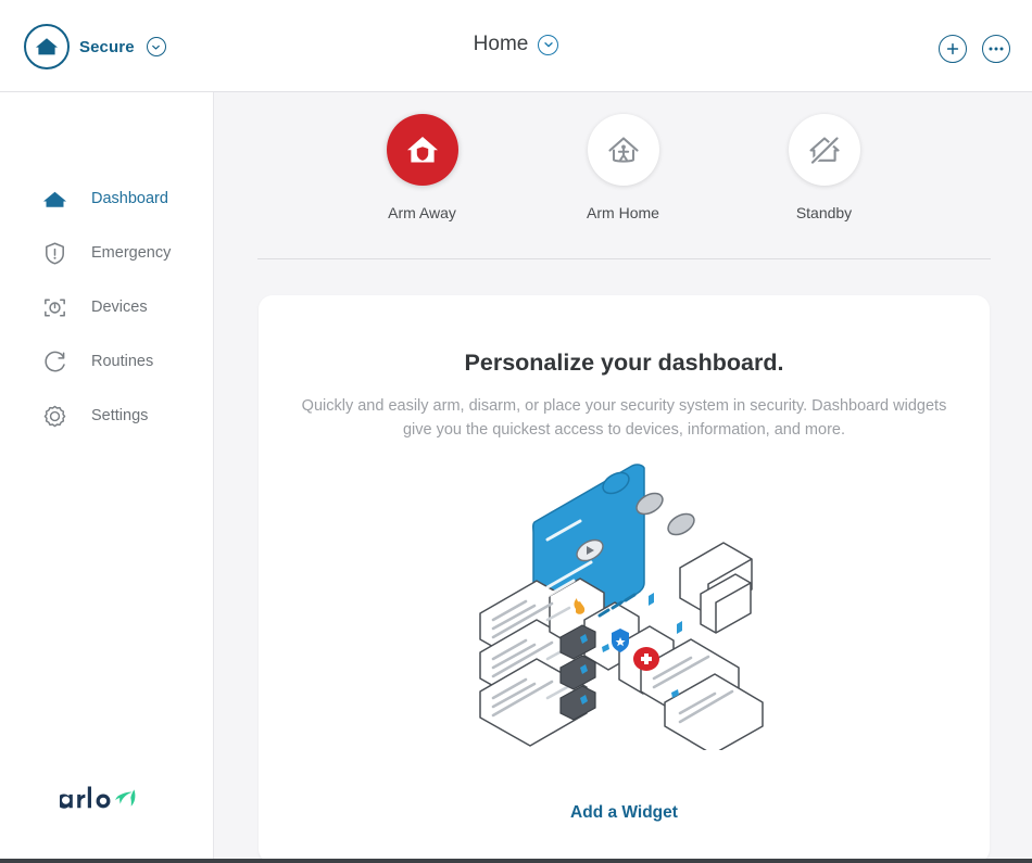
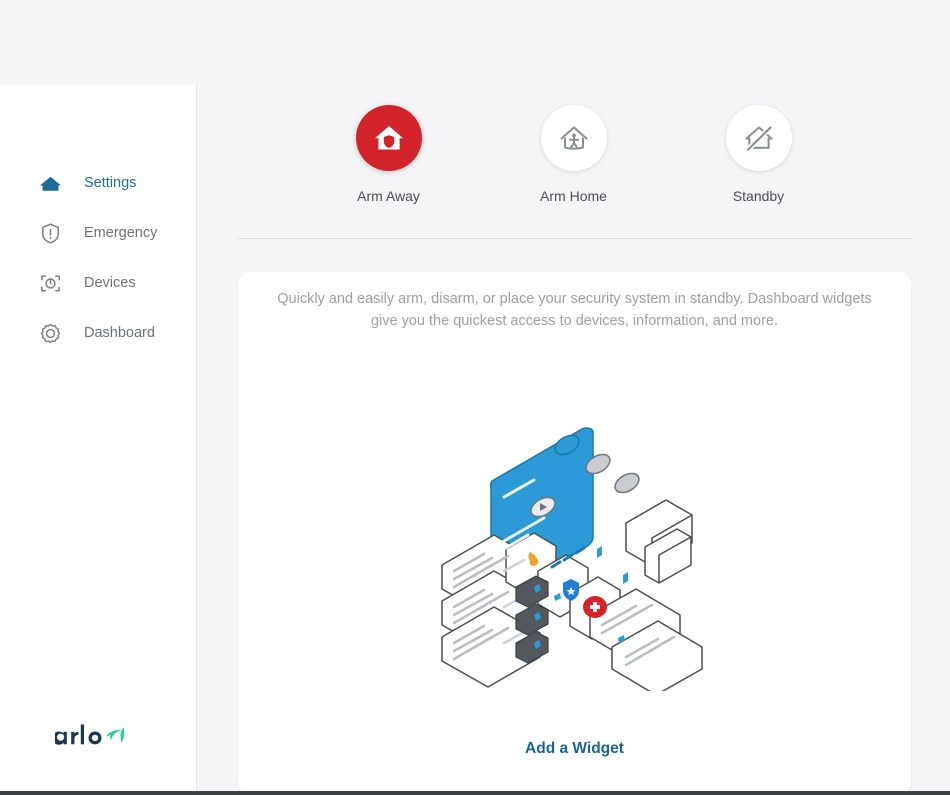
- Secure
- Home
- Dashboard
+ Settings
  Emergency
  Devices
- Routines
- Settings
+ Dashboard
  Arm Away
  Arm Home
  Standby
- Personalize your dashboard.
- Quickly and easily arm, disarm, or place your security system in security. Dashboard widgets give you the quickest access to devices, information, and more.
+ Quickly and easily arm, disarm, or place your security system in standby. Dashboard widgets give you the quickest access to devices, information, and more.
  Add a Widget
